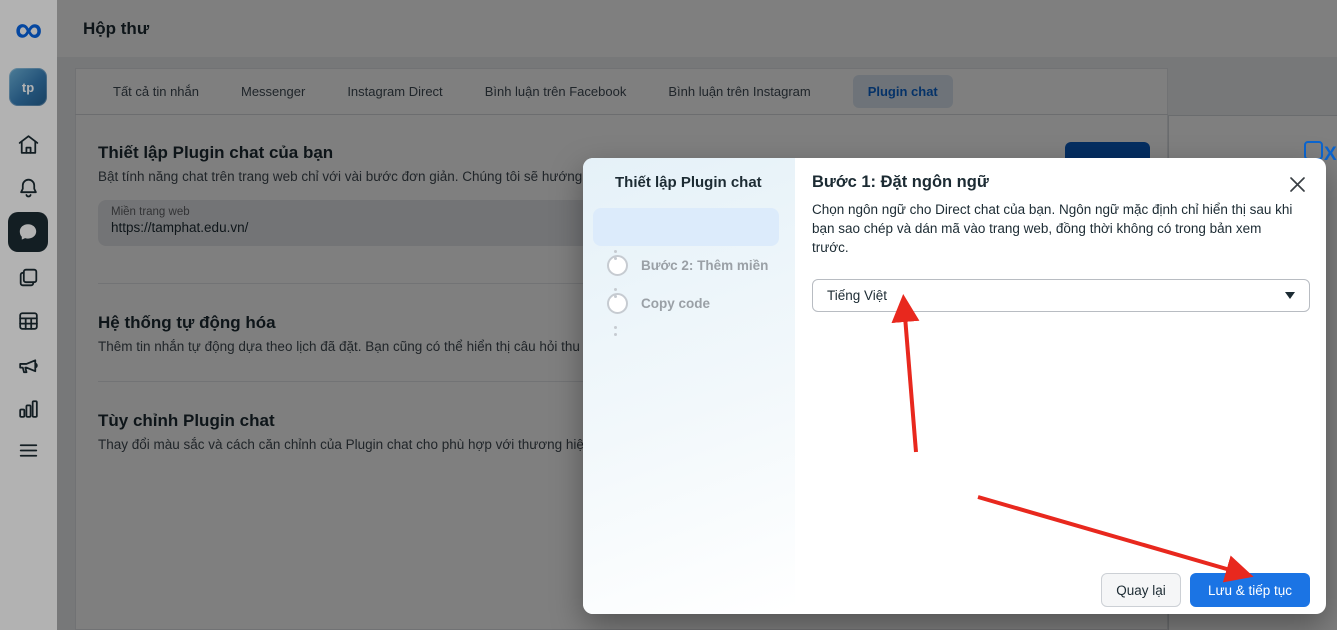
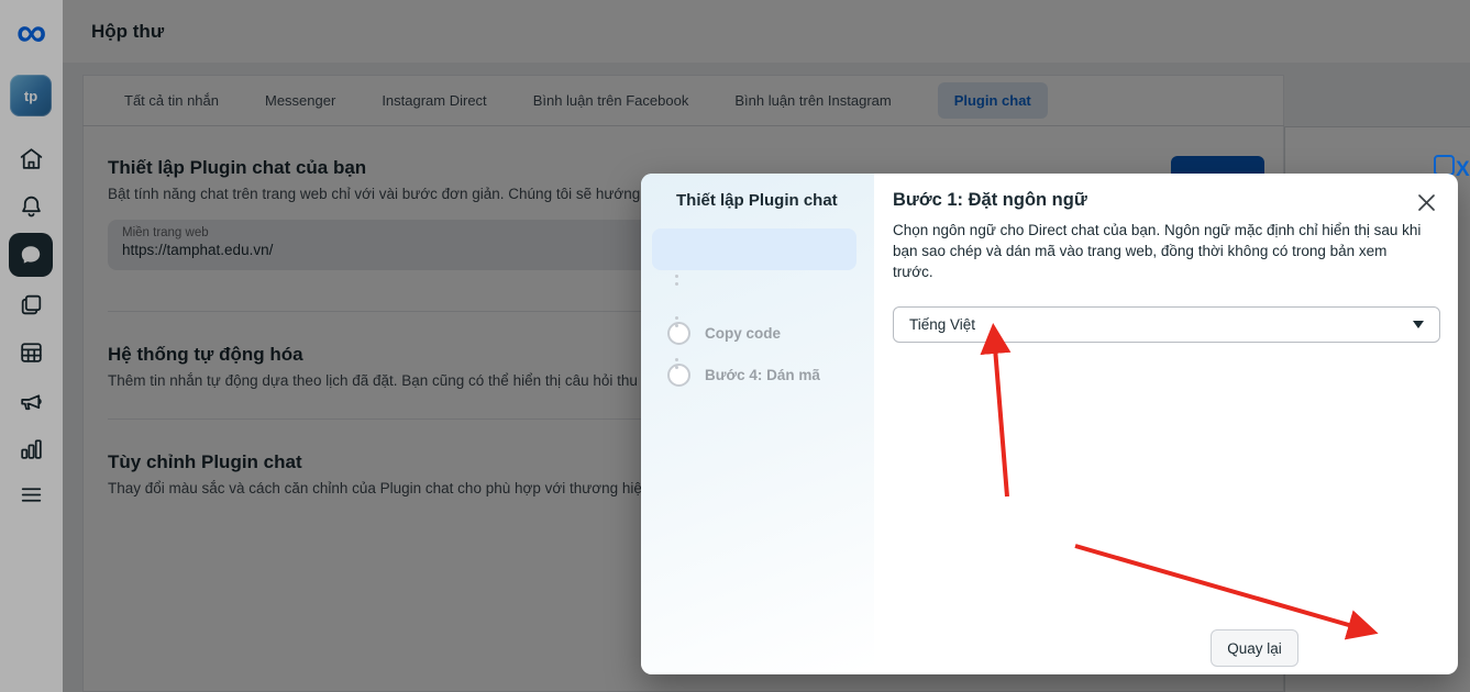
  Hộp thư
  ∞
  tp
  Tất cả tin nhắn
  Messenger
  Instagram Direct
  Bình luận trên Facebook
  Bình luận trên Instagram
  Plugin chat
  Thiết lập Plugin chat của bạn
  Bật tính năng chat trên trang web chỉ với vài bước đơn giản. Chúng tôi sẽ hướng
  Miền trang web
  https://tamphat.edu.vn/
  Hệ thống tự động hóa
  Thêm tin nhắn tự động dựa theo lịch đã đặt. Bạn cũng có thể hiển thị câu hỏi thu
  Tùy chỉnh Plugin chat
  Thay đổi màu sắc và cách căn chỉnh của Plugin chat cho phù hợp với thương hiệ
  X
  Thiết lập Plugin chat
- Bước 2: Thêm miền
  Copy code
+ Bước 4: Dán mã
  Bước 1: Đặt ngôn ngữ
  Chọn ngôn ngữ cho Direct chat của bạn. Ngôn ngữ mặc định chỉ hiển thị sau khi bạn sao chép và dán mã vào trang web, đồng thời không có trong bản xem trước.
  Tiếng Việt
  Quay lại
- Lưu & tiếp tục
